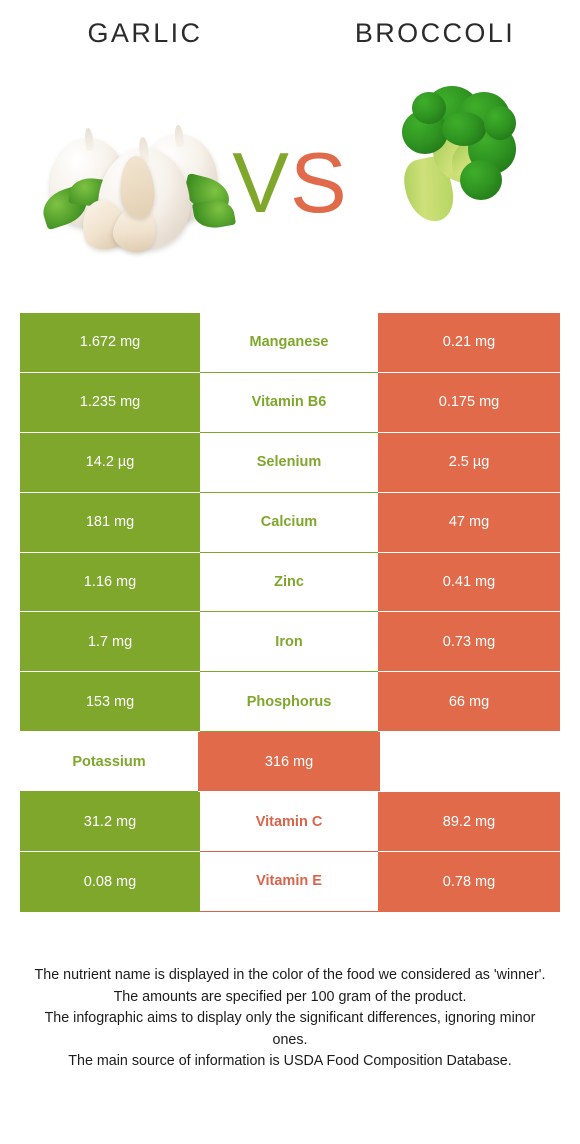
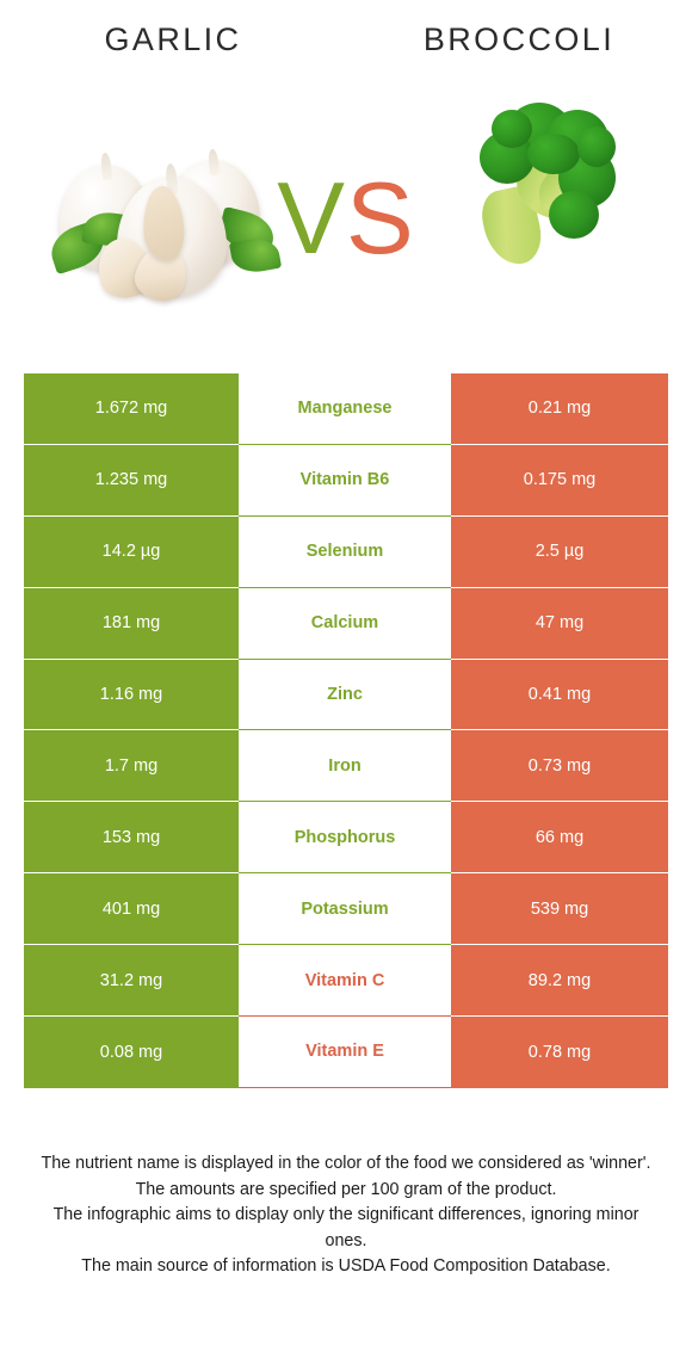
  GARLIC
  BROCCOLI
  VS
  1.672 mg
  Manganese
  0.21 mg
  1.235 mg
  Vitamin B6
  0.175 mg
  14.2 µg
  Selenium
  2.5 µg
  181 mg
  Calcium
  47 mg
  1.16 mg
  Zinc
  0.41 mg
  1.7 mg
  Iron
  0.73 mg
  153 mg
  Phosphorus
  66 mg
+ 401 mg
  Potassium
- 316 mg
+ 539 mg
  31.2 mg
  Vitamin C
  89.2 mg
  0.08 mg
  Vitamin E
  0.78 mg
  The nutrient name is displayed in the color of the food we considered as 'winner'.
  The amounts are specified per 100 gram of the product.
  The infographic aims to display only the significant differences, ignoring minor ones.
  The main source of information is USDA Food Composition Database.
